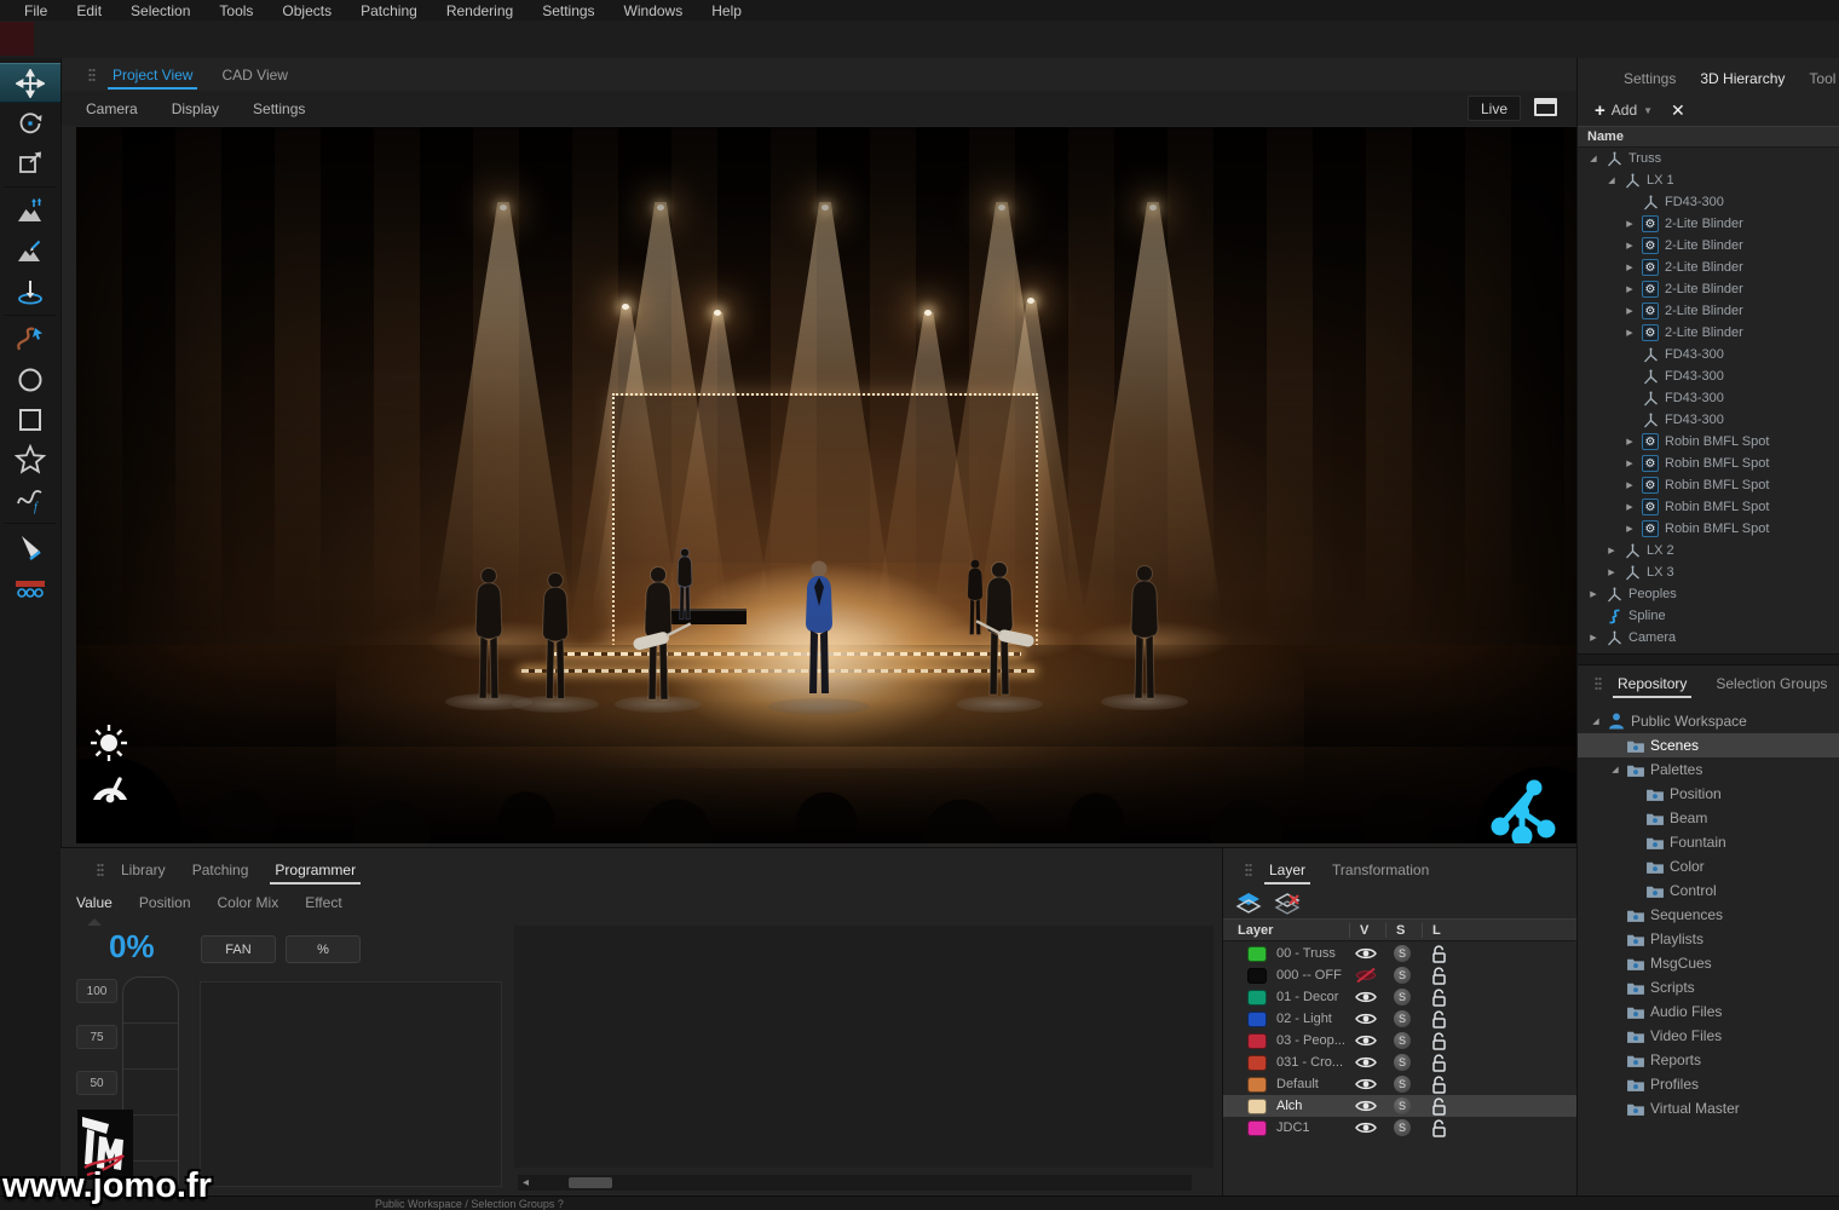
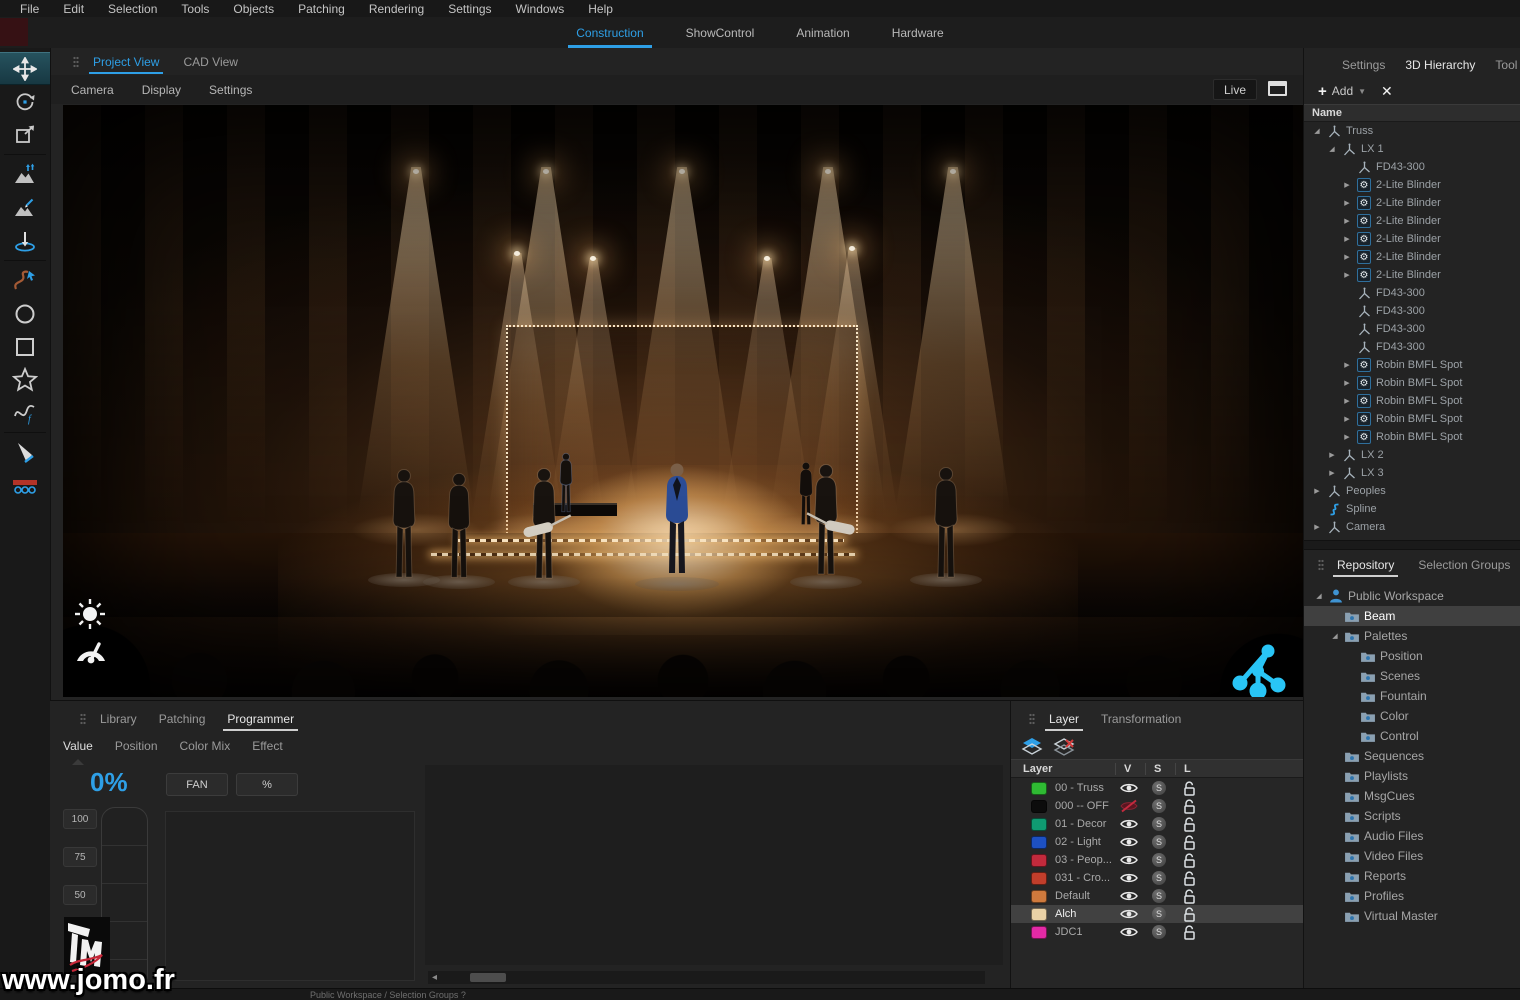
  File
  Edit
  Selection
  Tools
  Objects
  Patching
  Rendering
  Settings
  Windows
  Help
+ Construction
+ ShowControl
+ Animation
+ Hardware
  f
  Project View
  CAD View
  Camera
  Display
  Settings
  Live
  Library
  Patching
  Programmer
  Value
  Position
  Color Mix
  Effect
  0%
  FAN
  %
  100
  75
  50
  ◂
  Layer
  Transformation
  Layer
  V
  S
  L
  00 - Truss
  S
  000 -- OFF
  S
  01 - Decor
  S
  02 - Light
  S
  03 - Peop...
  S
  031 - Cro...
  S
  Default
  S
  Alch
  S
  JDC1
  S
  Settings
  3D Hierarchy
  Tool
  +
  Add
  ▼
  ✕
  Name
  Truss
  LX 1
  FD43-300
  ⚙
  2-Lite Blinder
  ⚙
  2-Lite Blinder
  ⚙
  2-Lite Blinder
  ⚙
  2-Lite Blinder
  ⚙
  2-Lite Blinder
  ⚙
  2-Lite Blinder
  FD43-300
  FD43-300
  FD43-300
  FD43-300
  ⚙
  Robin BMFL Spot
  ⚙
  Robin BMFL Spot
  ⚙
  Robin BMFL Spot
  ⚙
  Robin BMFL Spot
  ⚙
  Robin BMFL Spot
  LX 2
  LX 3
  Peoples
  Spline
  Camera
  Repository
  Selection Groups
  Public Workspace
- Scenes
+ Beam
  Palettes
  Position
- Beam
+ Scenes
  Fountain
  Color
  Control
  Sequences
  Playlists
  MsgCues
  Scripts
  Audio Files
  Video Files
  Reports
  Profiles
  Virtual Master
  Public Workspace / Selection Groups ?
  www.jomo.fr
